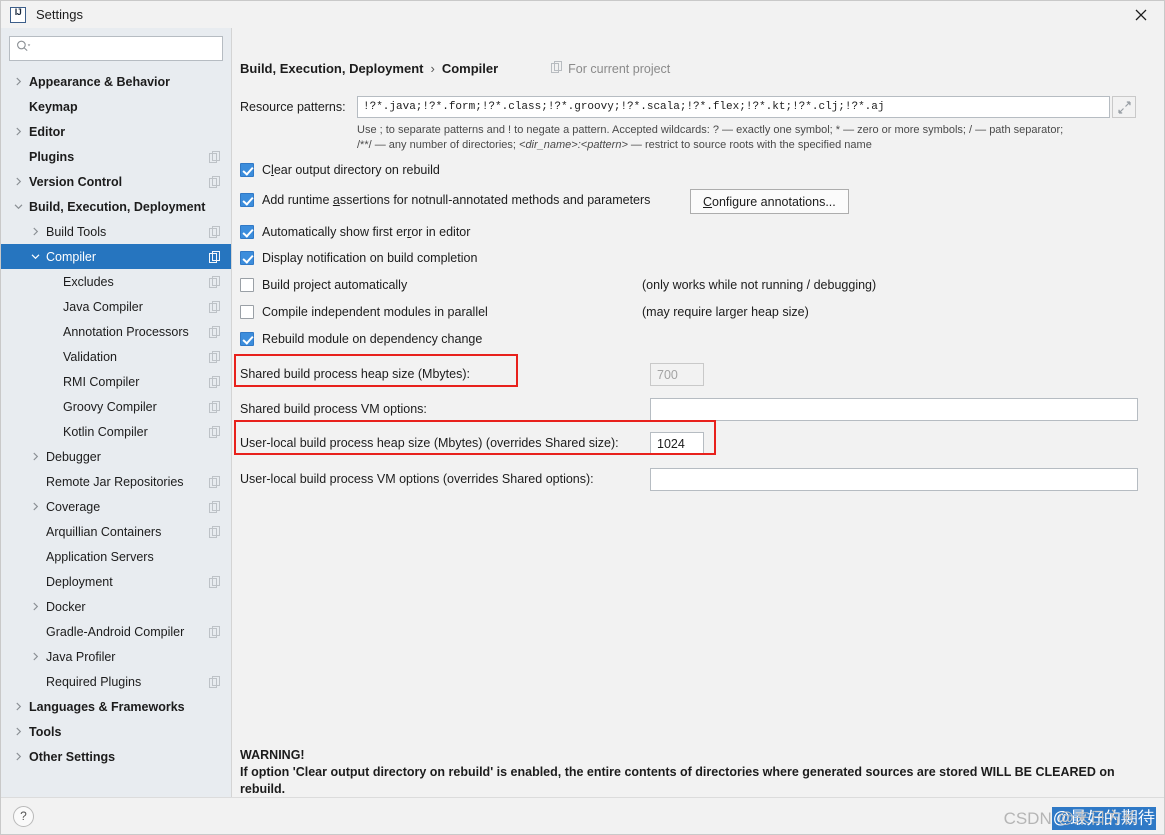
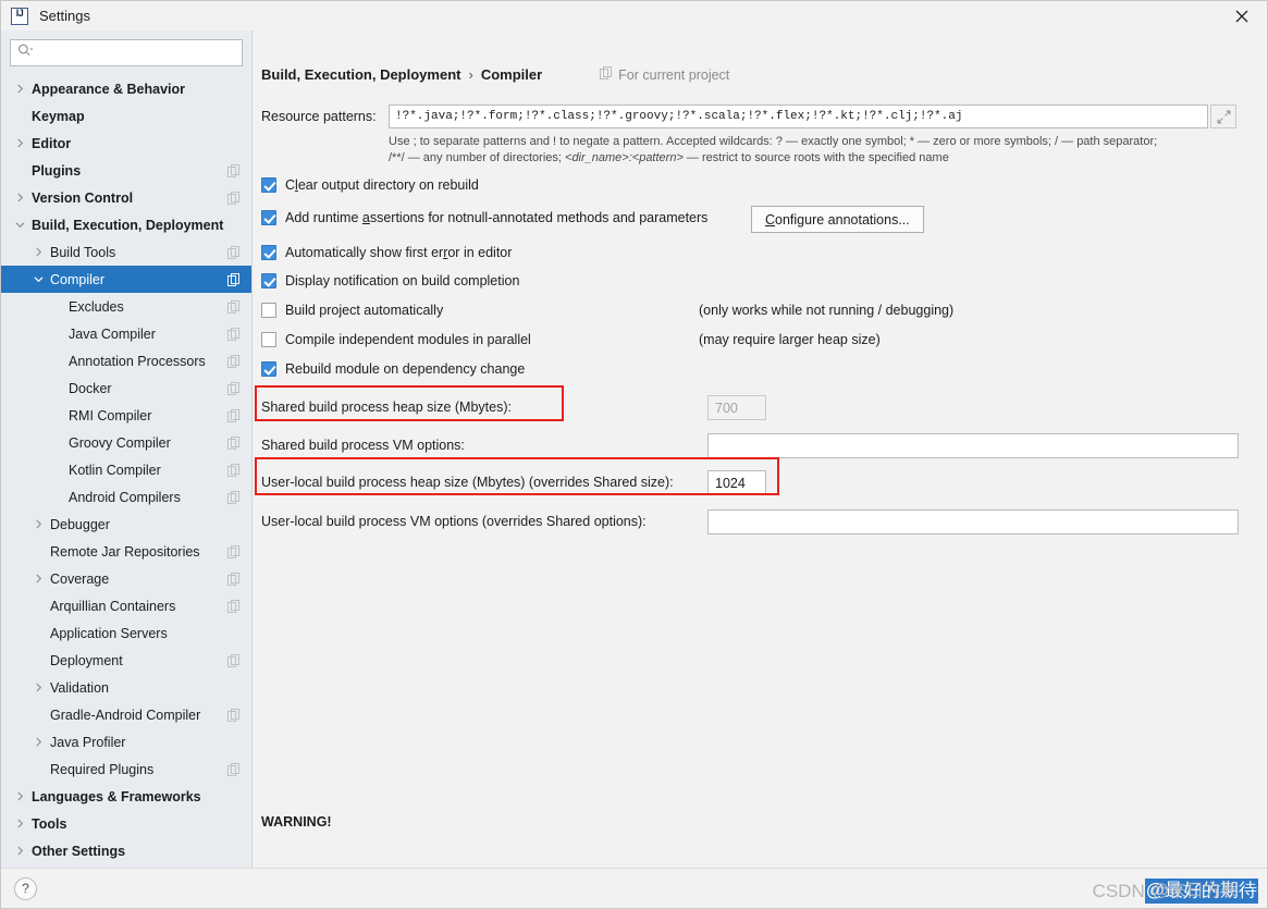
  Settings
  Appearance & Behavior
  Keymap
  Editor
  Plugins
  Version Control
  Build, Execution, Deployment
  Build Tools
  Compiler
  Excludes
  Java Compiler
  Annotation Processors
- Validation
+ Docker
  RMI Compiler
  Groovy Compiler
  Kotlin Compiler
+ Android Compilers
  Debugger
  Remote Jar Repositories
  Coverage
  Arquillian Containers
  Application Servers
  Deployment
- Docker
+ Validation
  Gradle-Android Compiler
  Java Profiler
  Required Plugins
  Languages & Frameworks
  Tools
  Other Settings
  Build, Execution, Deployment
  ›
  Compiler
  For current project
  Resource patterns:
  !?*.java;!?*.form;!?*.class;!?*.groovy;!?*.scala;!?*.flex;!?*.kt;!?*.clj;!?*.aj
  Use ; to separate patterns and ! to negate a pattern. Accepted wildcards: ? — exactly one symbol; * — zero or more symbols; / — path separator;
  /**/ — any number of directories; <dir_name>:<pattern> — restrict to source roots with the specified name
  Clear output directory on rebuild
  Add runtime assertions for notnull-annotated methods and parameters
  Automatically show first error in editor
  Display notification on build completion
  Build project automatically
  Compile independent modules in parallel
  Rebuild module on dependency change
  C
  onfigure annotations...
  (only works while not running / debugging)
  (may require larger heap size)
  Shared build process heap size (Mbytes):
  700
  Shared build process VM options:
  User-local build process heap size (Mbytes) (overrides Shared size):
  1024
  User-local build process VM options (overrides Shared options):
  WARNING!
- If option 'Clear output directory on rebuild' is enabled, the entire contents of directories where generated sources are stored WILL BE CLEARED on rebuild.
  ?
  CSDN
  @最好的期待
  @来日方长
